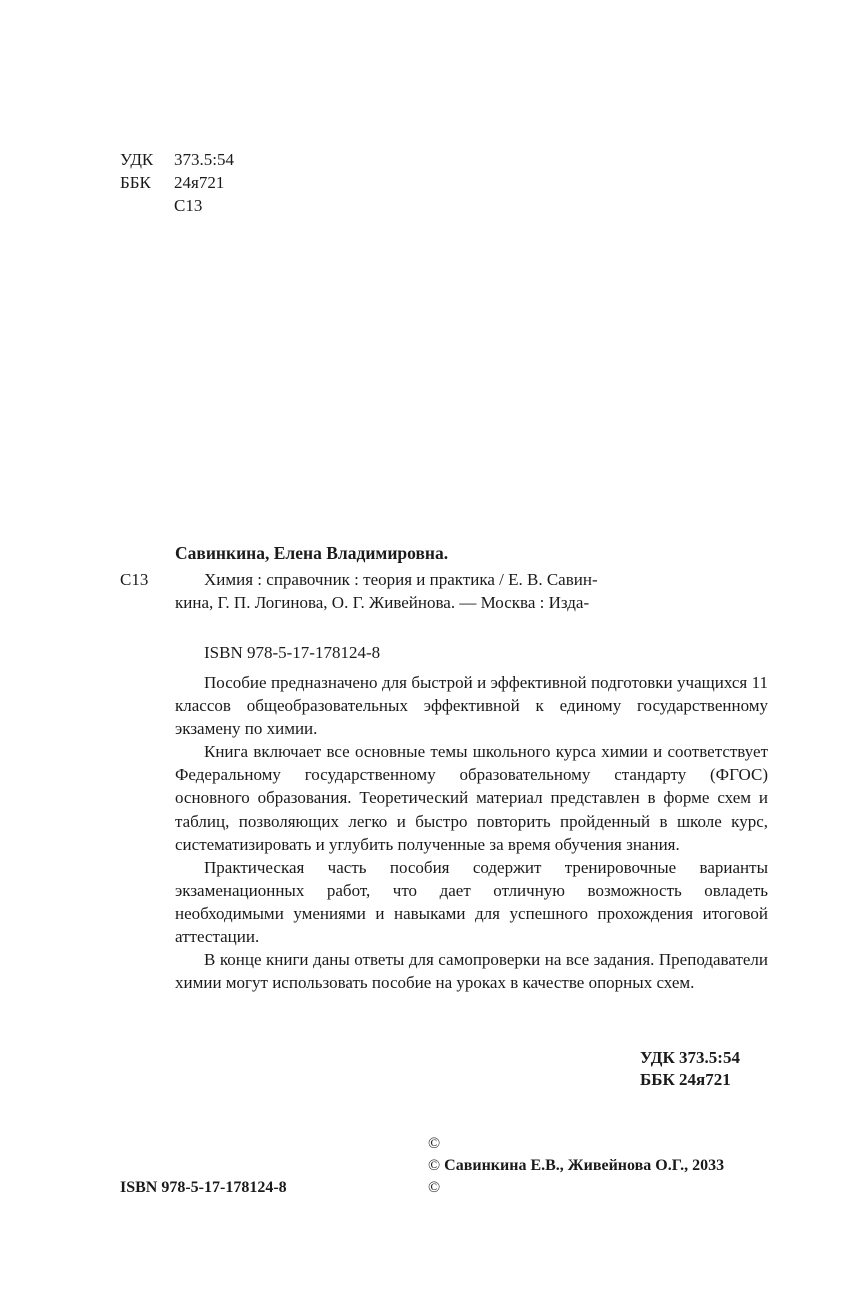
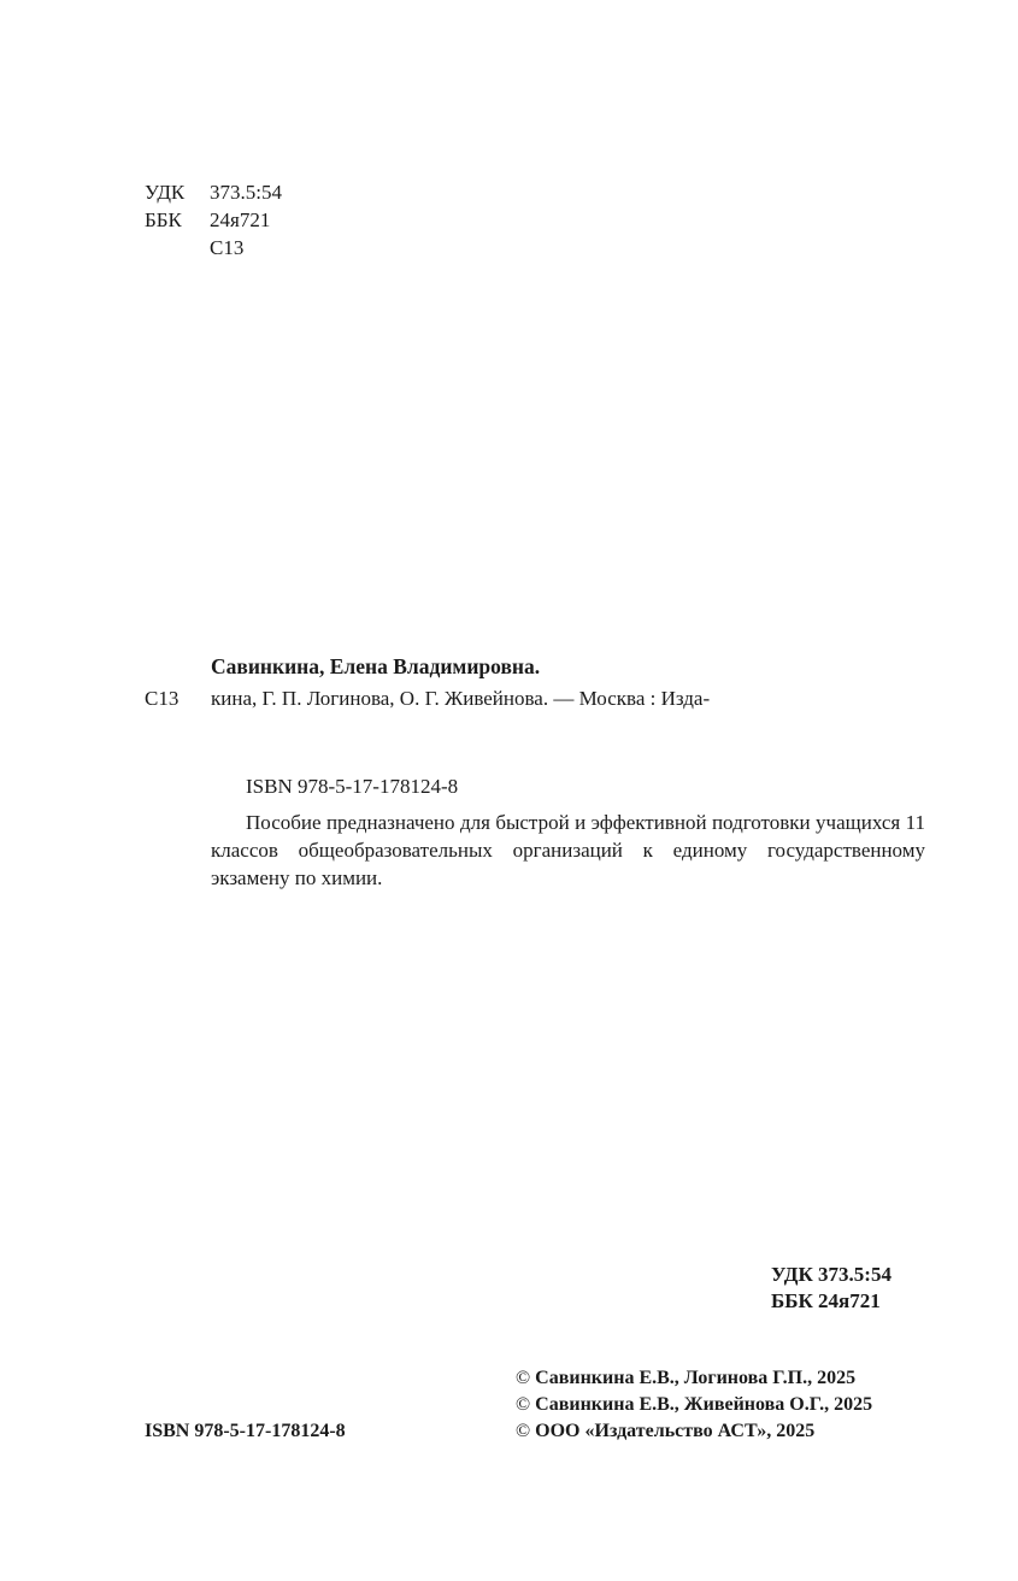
  УДК
  373.5:54
  ББК
  24я721
  С13
  Савинкина, Елена Владимировна.
  С13
- Химия : справочник : теория и практика / Е. В. Савин-
  кина, Г. П. Логинова, О. Г. Живейнова. — Москва : Изда-
  ISBN 978-5-17-178124-8
- Пособие предназначено для быстрой и эффективной подготовки учащихся 11 классов общеобразовательных эффективной к единому государственному экзамену по химии.
+ Пособие предназначено для быстрой и эффективной подготовки учащихся 11 классов общеобразовательных организаций к единому государственному экзамену по химии.
- Книга включает все основные темы школьного курса химии и соответствует Федеральному государственному образовательному стандарту (ФГОС) основного образования. Теоретический материал представлен в форме схем и таблиц, позволяющих легко и быстро повторить пройденный в школе курс, систематизировать и углубить полученные за время обучения знания.
- Практическая часть пособия содержит тренировочные варианты экзаменационных работ, что дает отличную возможность овладеть необходимыми умениями и навыками для успешного прохождения итоговой аттестации.
- В конце книги даны ответы для самопроверки на все задания. Преподаватели химии могут использовать пособие на уроках в качестве опорных схем.
  УДК 373.5:54
  ББК 24я721
  ©
+ Савинкина Е.В., Логинова Г.П., 2025
  ©
- Савинкина Е.В., Живейнова О.Г., 2033
+ Савинкина Е.В., Живейнова О.Г., 2025
  ©
+ ООО «Издательство АСТ», 2025
  ISBN 978-5-17-178124-8
